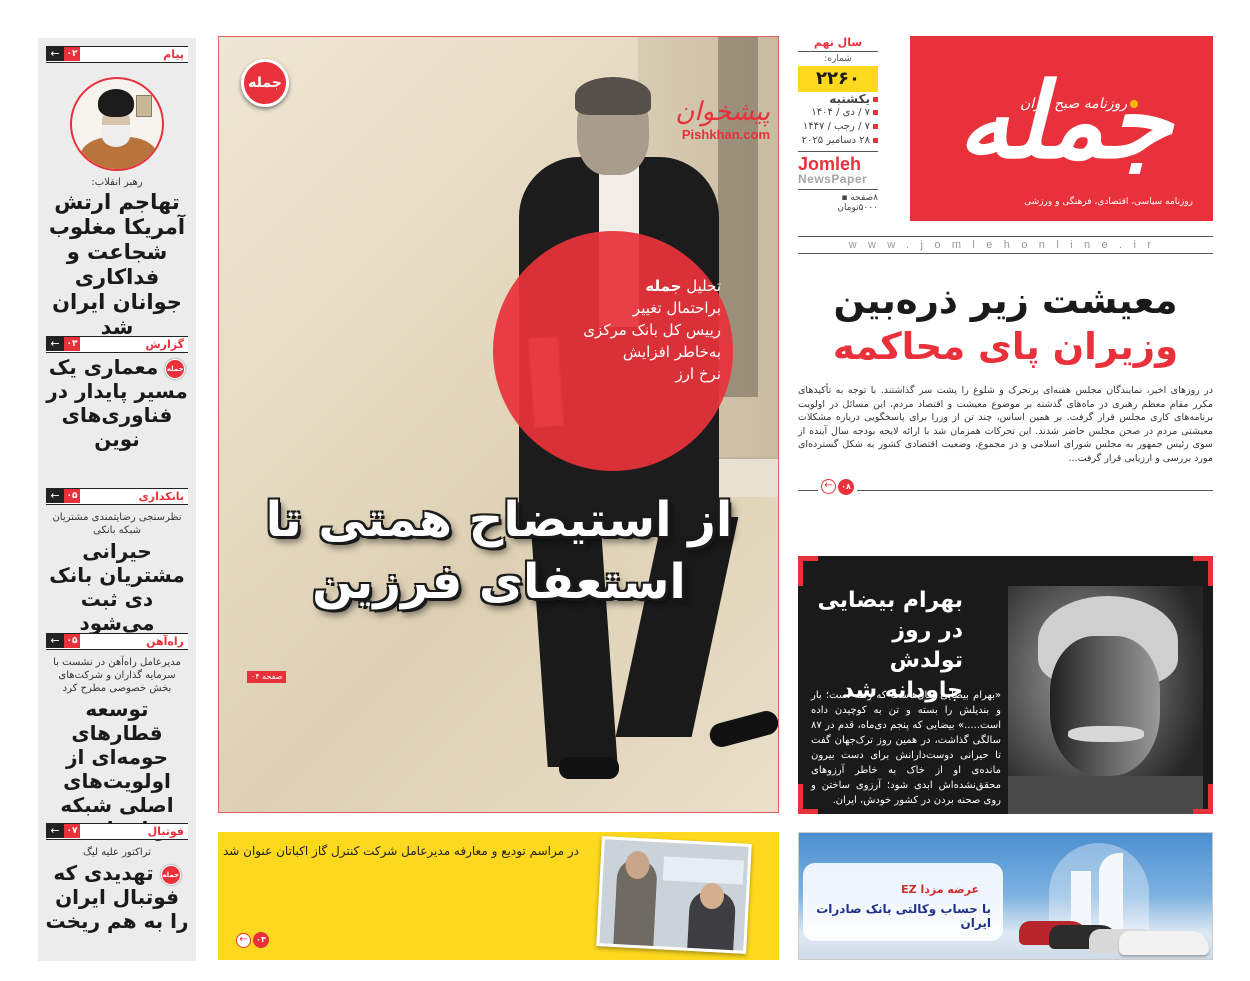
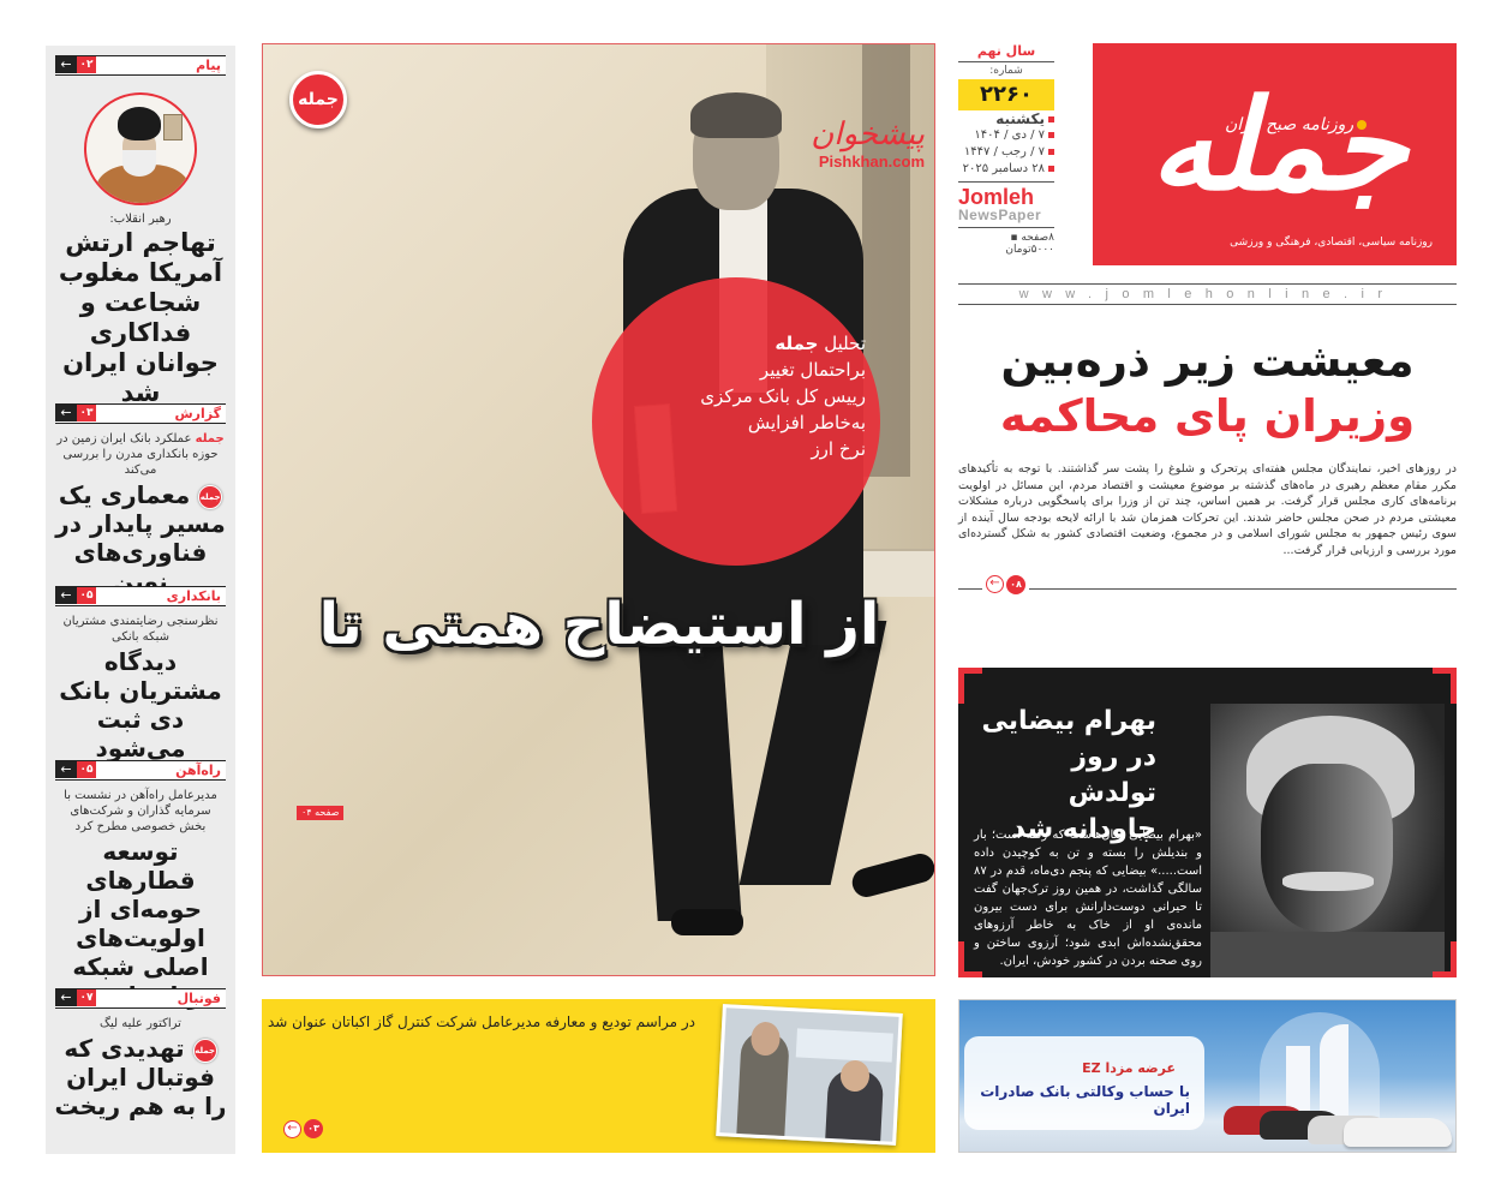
  پیام
  ۰۲
  ←
  رهبر انقلاب:
  تهاجم ارتش آمریکا مغلوب شجاعت و فداکاری جوانان ایران شد
  گزارش
  ۰۳
  ←
+ جمله عملکرد بانک ایران زمین در حوزه بانکداری مدرن را بررسی می‌کند
  جمله معماری یک مسیر پایدار در فناوری‌های نوین
  بانکداری
  ۰۵
  ←
  نظرسنجی رضایتمندی مشتریان شبکه بانکی
- حیرانی مشتریان بانک دی ثبت می‌شود
+ دیدگاه مشتریان بانک دی ثبت می‌شود
  راه‌آهن
  ۰۵
  ←
  مدیرعامل راه‌آهن در نشست با سرمایه گذاران و شرکت‌های بخش خصوصی مطرح کرد
  توسعه قطارهای حومه‌ای از اولویت‌های اصلی شبکه
  فوتبال
  ۰۷
  ←
  تراکتور علیه لیگ
  جمله تهدیدی که فوتبال ایران را به هم ریخت
  جمله
  پیشخوان
  Pishkhan.com
  تحلیل جمله
  براحتمال تغییر
  رییس کل بانک مرکزی
  به‌خاطر افزایش
  نرخ ارز
  از استیضاح همتی تا
- استعفای فرزین
  صفحه ۰۴
  در مراسم تودیع و معارفه مدیرعامل شرکت کنترل گاز اکباتان عنوان شد
  ←
  ۰۳
  سال نهم
  شماره:
  ۲۲۶۰
  یکشنبه
  ۷ / دی / ۱۴۰۴
  ۷ / رجب / ۱۴۴۷
  ۲۸ دسامبر ۲۰۲۵
  Jomleh
  NewsPaper
  ۸صفحه ▪ ۵۰۰۰تومان
  جمله
  روزنامه صبح اران
  روزنامه سیاسی، اقتصادی، فرهنگی و ورزشی
  www.jomlehonline.ir
  معیشت زیر ذره‌بین
  وزیران پای محاکمه
  در روزهای اخیر، نمایندگان مجلس هفته‌ای پرتحرک و شلوغ را پشت سر گذاشتند. با توجه به تأکیدهای مکرر مقام معظم رهبری در ماه‌های گذشته بر موضوع معیشت و اقتصاد مردم، این مسائل در اولویت برنامه‌های کاری مجلس قرار گرفت. بر همین اساس، چند تن از وزرا برای پاسخگویی درباره مشکلات معیشتی مردم در صحن مجلس حاضر شدند. این تحرکات همزمان شد با ارائه لایحه بودجه سال آینده از سوی رئیس جمهور به مجلس شورای اسلامی و در مجموع، وضعیت اقتصادی کشور به شکل گسترده‌ای مورد بررسی و ارزیابی قرار گرفت...
  ←
  ۰۸
  بهرام بیضایی در روز تولدش جاودانه شد
  «بهرام بیضایی سال‌هاست که رفته است؛ بار و بندیلش را بسته و تن به کوچیدن داده است.....» بیضایی که پنجم دی‌ماه، قدم در ۸۷ سالگی گذاشت، در همین روز ترک‌جهان گفت تا حیرانی دوست‌دارانش برای دست بیرون مانده‌ی او از خاک به خاطر آرزوهای محقق‌نشده‌اش ابدی شود؛ آرزوی ساختن و روی صحنه بردن در کشور خودش، ایران.
  عرضه مزدا EZ
  با حساب وکالتی بانک صادرات ایران
